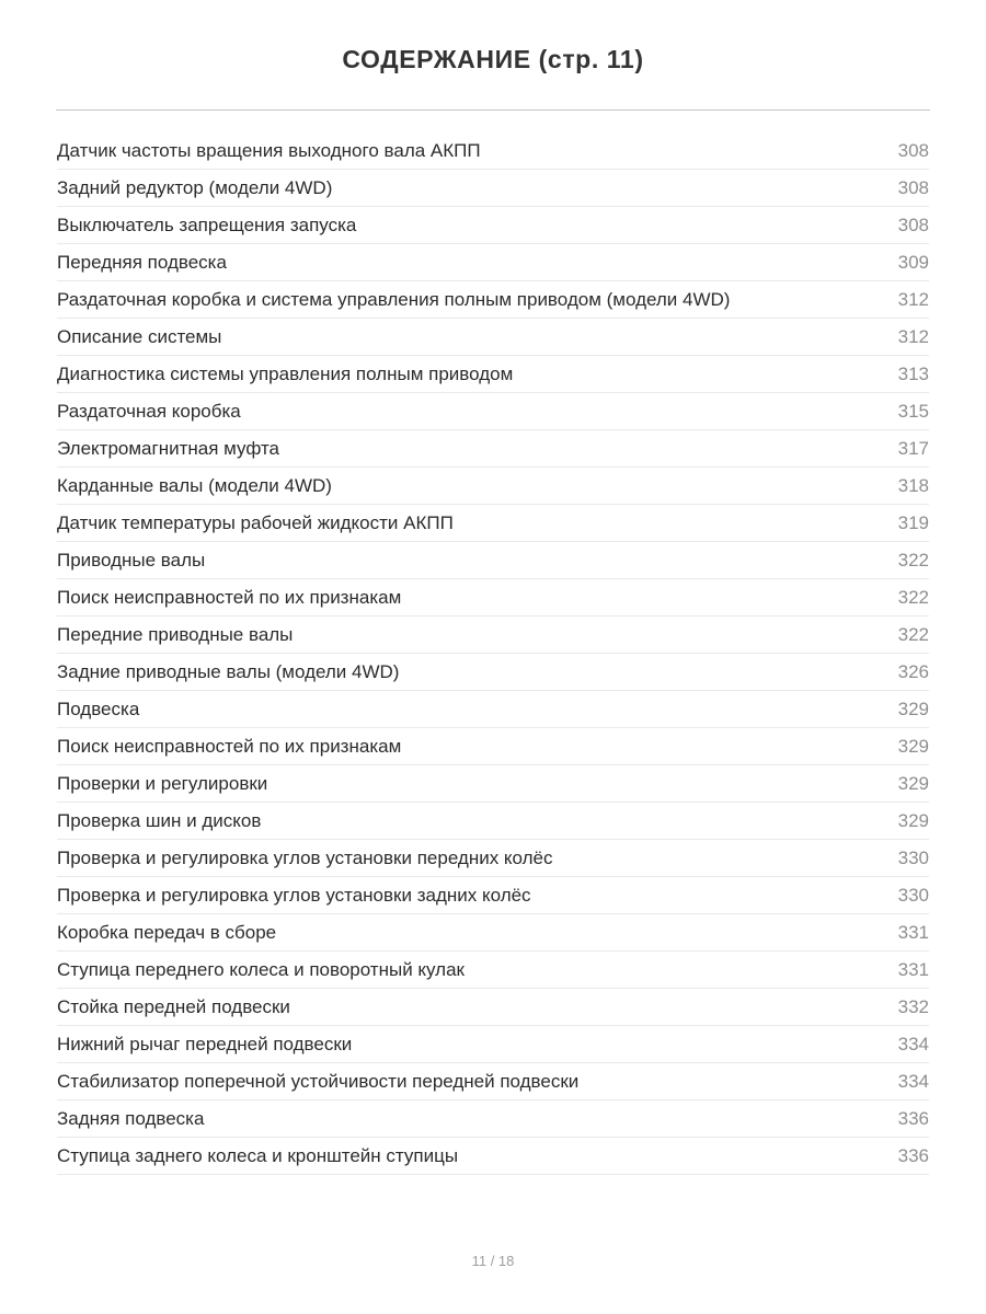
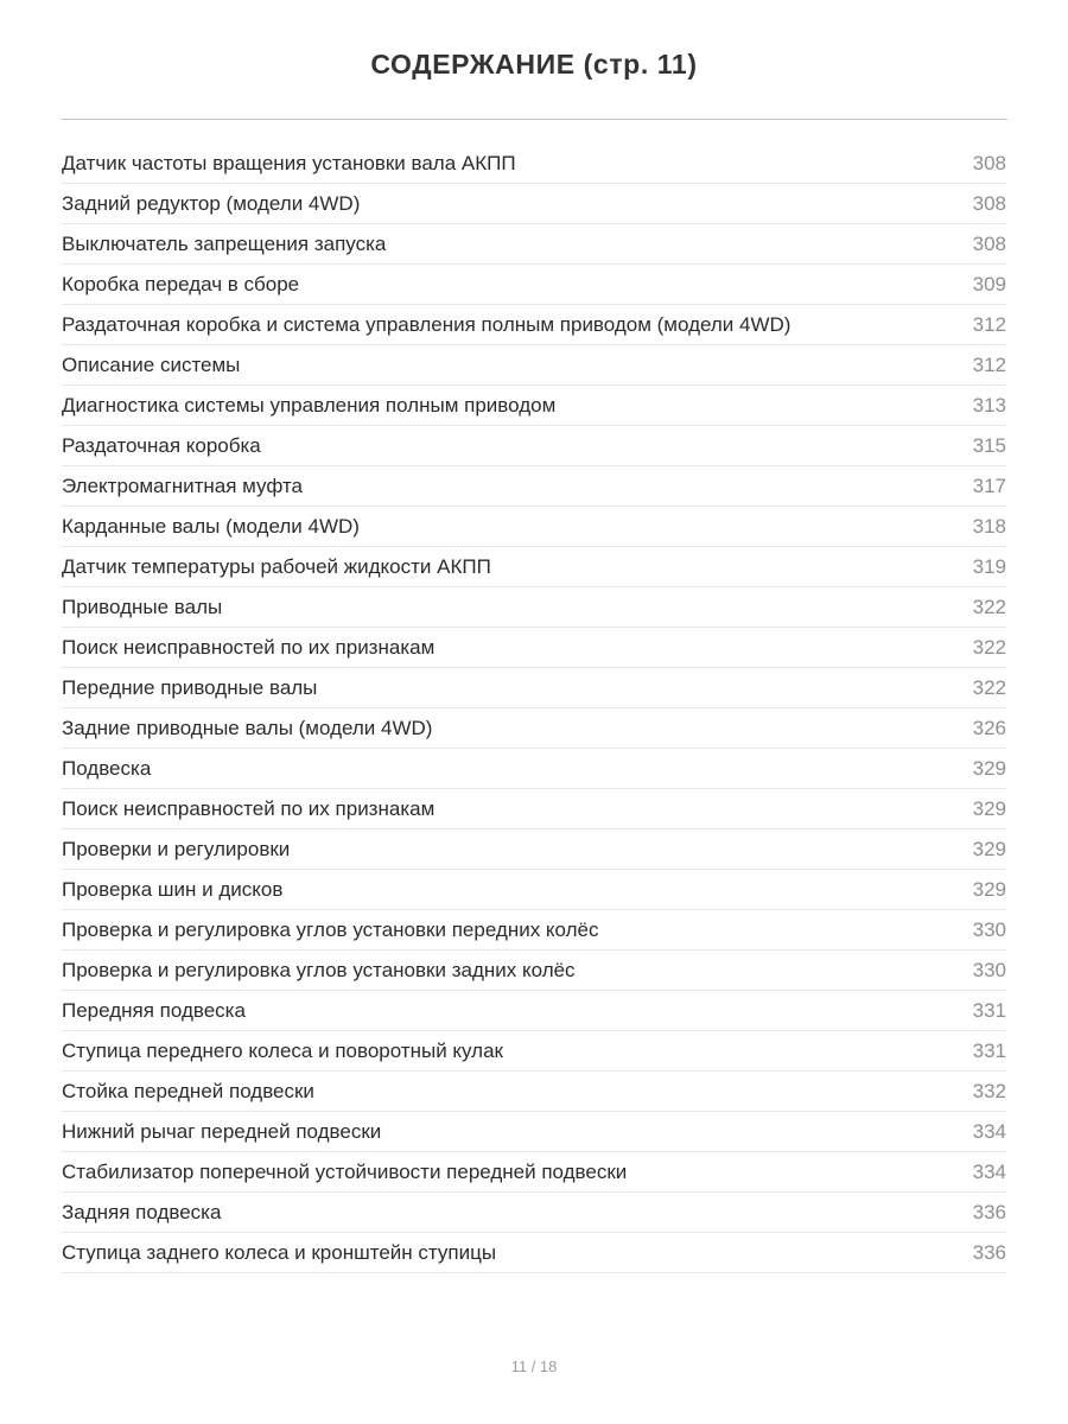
  СОДЕРЖАНИЕ (стр. 11)
- Датчик частоты вращения выходного вала АКПП
+ Датчик частоты вращения установки вала АКПП
  308
  Задний редуктор (модели 4WD)
  308
  Выключатель запрещения запуска
  308
- Передняя подвеска
+ Коробка передач в сборе
  309
  Раздаточная коробка и система управления полным приводом (модели 4WD)
  312
  Описание системы
  312
  Диагностика системы управления полным приводом
  313
  Раздаточная коробка
  315
  Электромагнитная муфта
  317
  Карданные валы (модели 4WD)
  318
  Датчик температуры рабочей жидкости АКПП
  319
  Приводные валы
  322
  Поиск неисправностей по их признакам
  322
  Передние приводные валы
  322
  Задние приводные валы (модели 4WD)
  326
  Подвеска
  329
  Поиск неисправностей по их признакам
  329
  Проверки и регулировки
  329
  Проверка шин и дисков
  329
  Проверка и регулировка углов установки передних колёс
  330
  Проверка и регулировка углов установки задних колёс
  330
- Коробка передач в сборе
+ Передняя подвеска
  331
  Ступица переднего колеса и поворотный кулак
  331
  Стойка передней подвески
  332
  Нижний рычаг передней подвески
  334
  Стабилизатор поперечной устойчивости передней подвески
  334
  Задняя подвеска
  336
  Ступица заднего колеса и кронштейн ступицы
  336
  11 / 18
